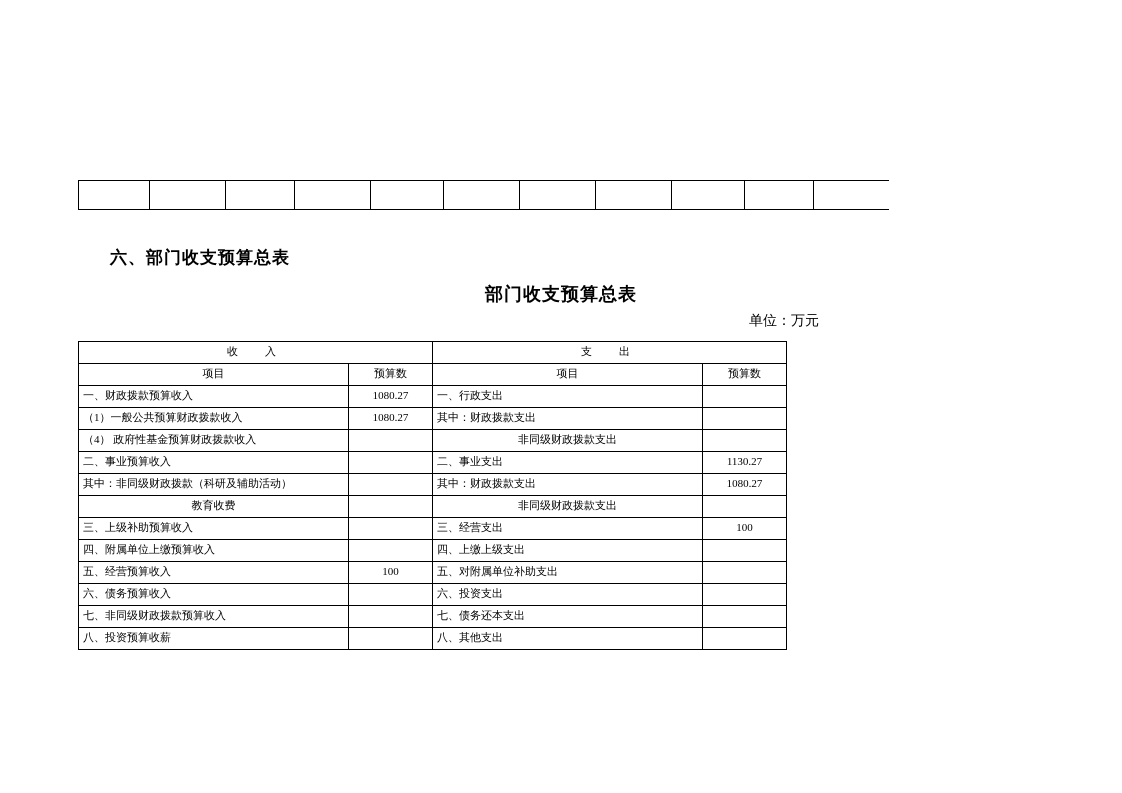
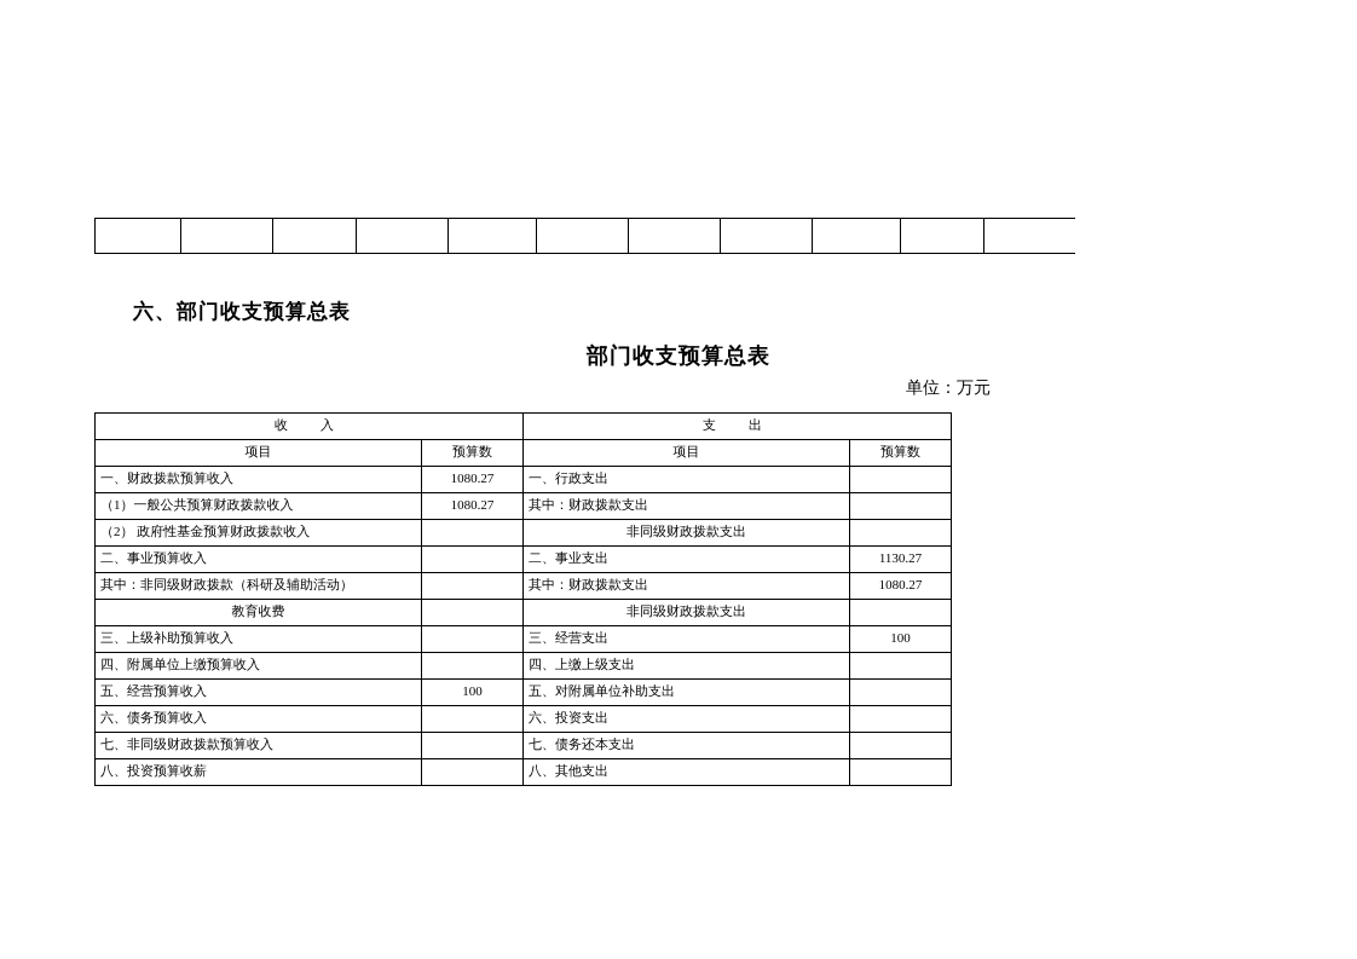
  六、部门收支预算总表
  部门收支预算总表
  单位：万元
  收 入	支 出
  项目	预算数	项目	预算数
  一、财政拨款预算收入	1080.27	一、行政支出
  （1）一般公共预算财政拨款收入	1080.27	其中：财政拨款支出
- （4） 政府性基金预算财政拨款收入		非同级财政拨款支出
+ （2） 政府性基金预算财政拨款收入		非同级财政拨款支出
  二、事业预算收入		二、事业支出	1130.27
  其中：非同级财政拨款（科研及辅助活动）		其中：财政拨款支出	1080.27
  教育收费		非同级财政拨款支出
  三、上级补助预算收入		三、经营支出	100
  四、附属单位上缴预算收入		四、上缴上级支出
  五、经营预算收入	100	五、对附属单位补助支出
  六、债务预算收入		六、投资支出
  七、非同级财政拨款预算收入		七、债务还本支出
  八、投资预算收薪		八、其他支出
